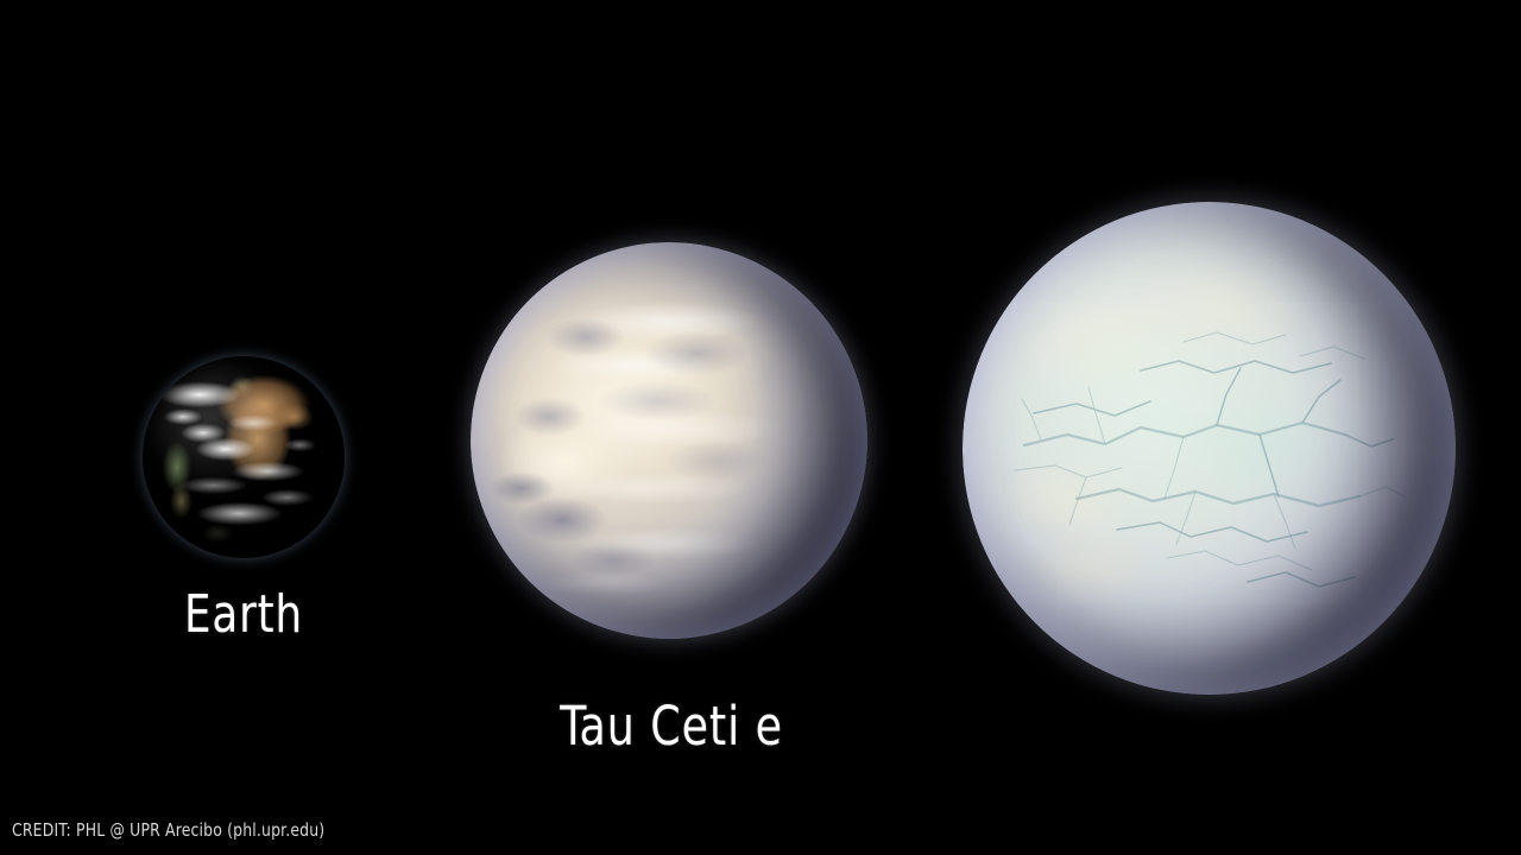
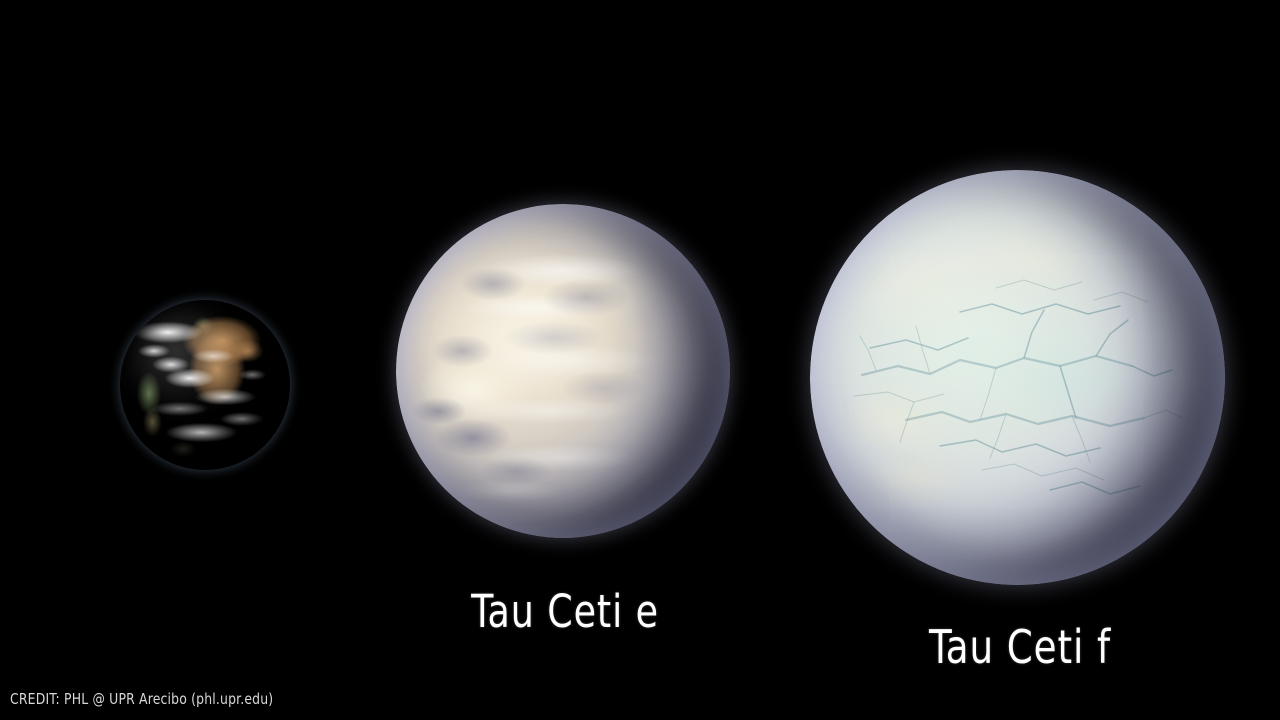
- Earth
  Tau Ceti e
+ Tau Ceti f
  CREDIT: PHL @ UPR Arecibo (phl.upr.edu)
